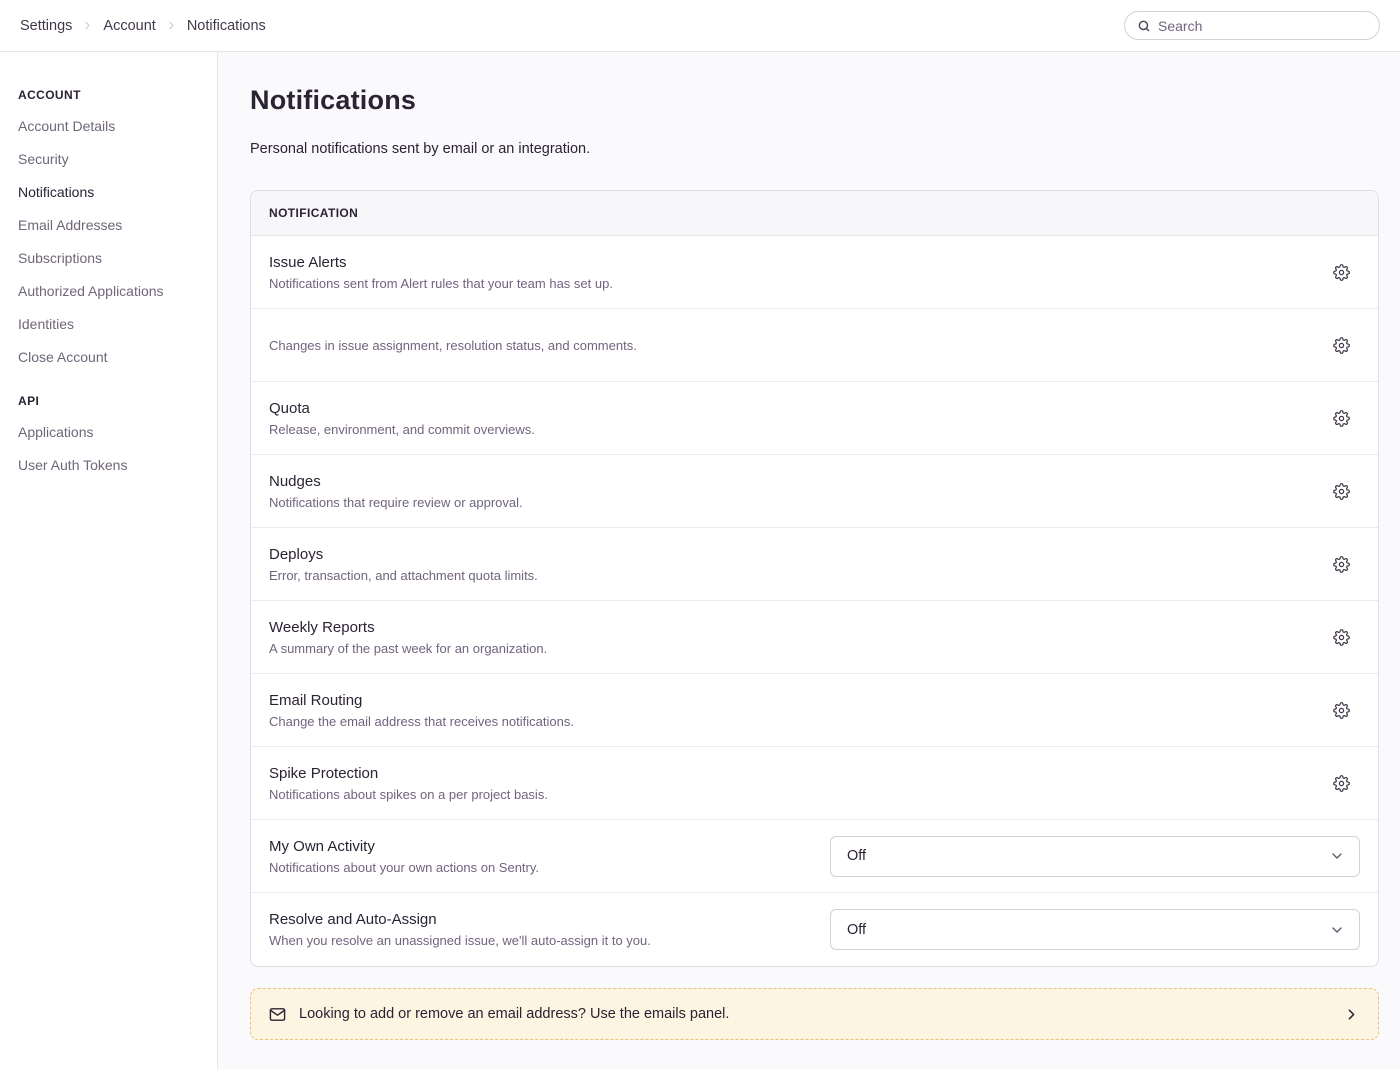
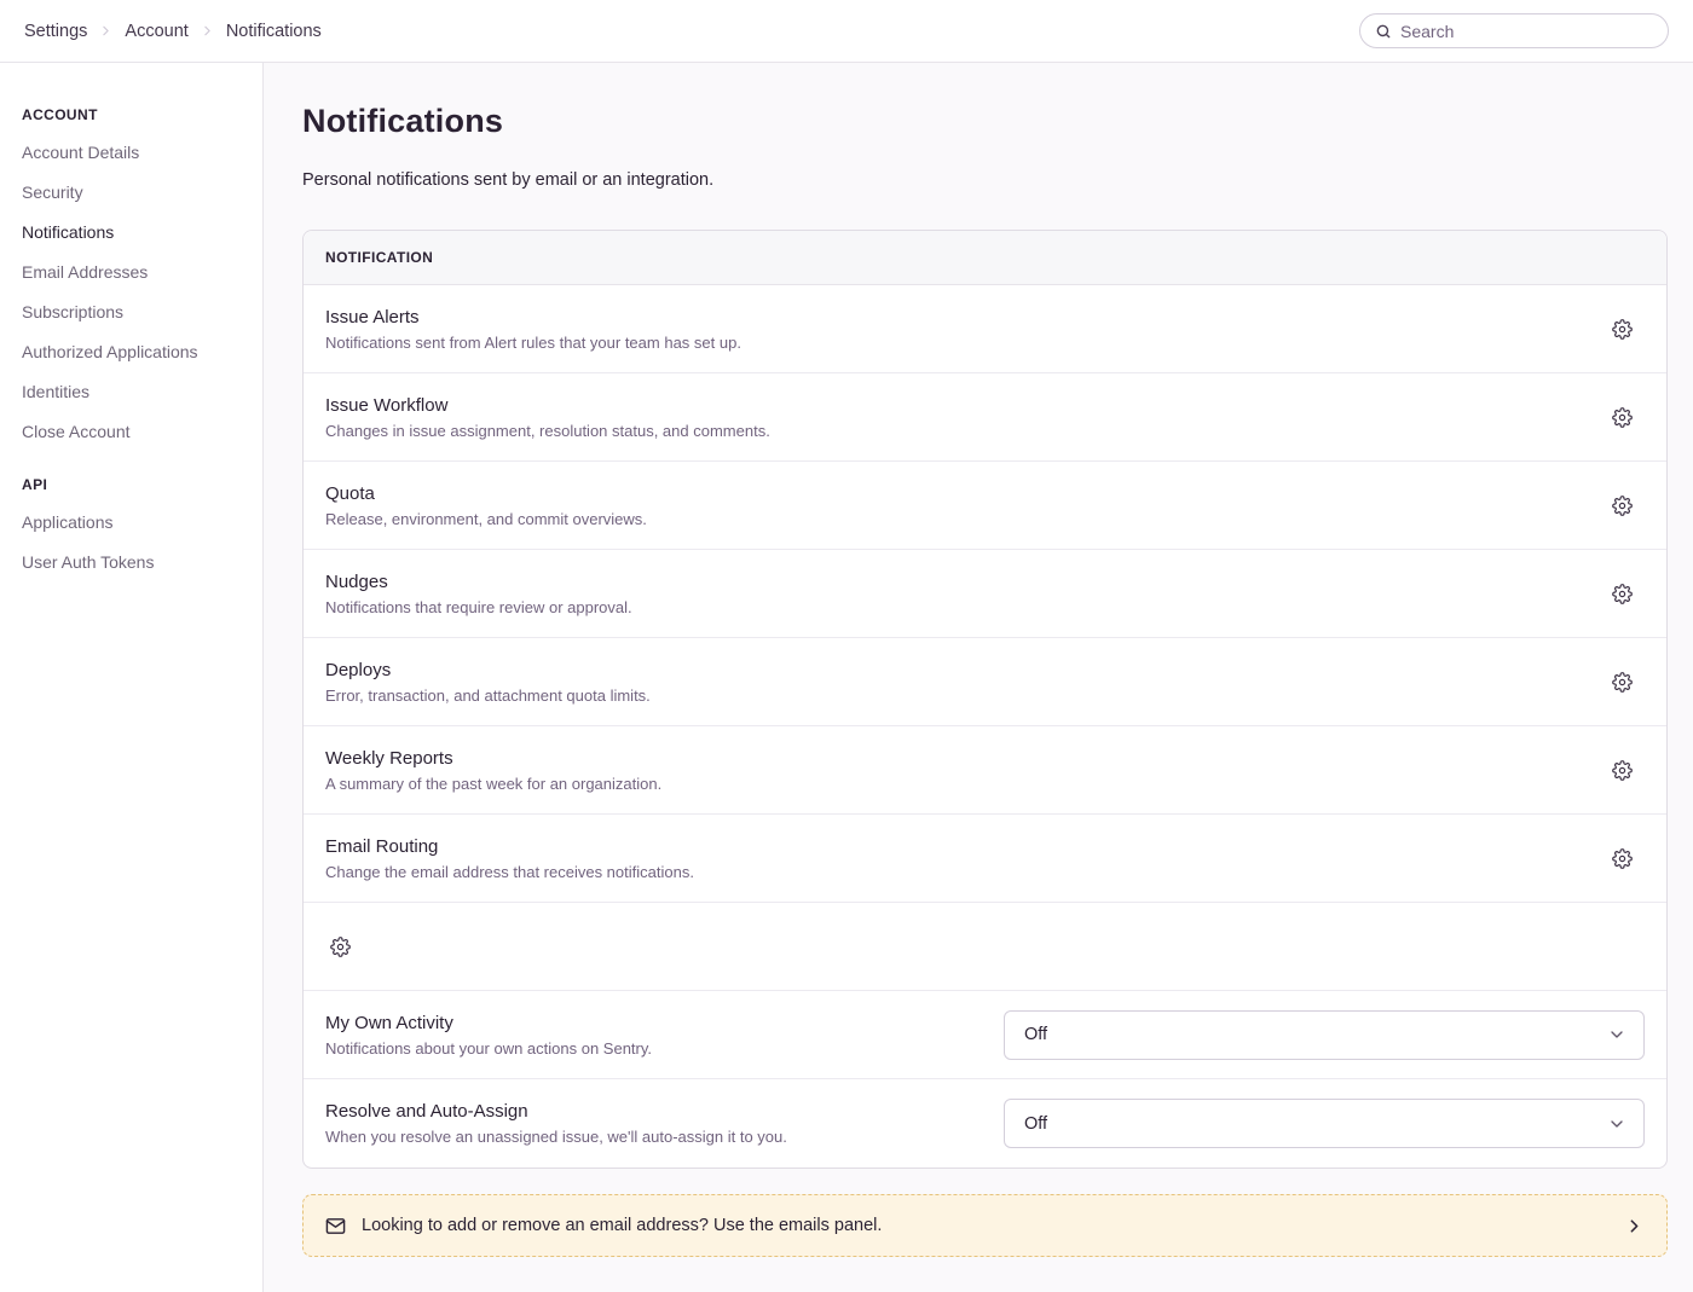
  Settings
  Account
  Notifications
  Search
  ACCOUNT
  Account Details
  Security
  Notifications
  Email Addresses
  Subscriptions
  Authorized Applications
  Identities
  Close Account
  API
  Applications
  User Auth Tokens
  Notifications
  Personal notifications sent by email or an integration.
  NOTIFICATION
  Issue Alerts
  Notifications sent from Alert rules that your team has set up.
+ Issue Workflow
  Changes in issue assignment, resolution status, and comments.
  Quota
  Release, environment, and commit overviews.
  Nudges
  Notifications that require review or approval.
  Deploys
  Error, transaction, and attachment quota limits.
  Weekly Reports
  A summary of the past week for an organization.
  Email Routing
  Change the email address that receives notifications.
- Spike Protection
- Notifications about spikes on a per project basis.
  My Own Activity
  Notifications about your own actions on Sentry.
  Off
  Resolve and Auto-Assign
  When you resolve an unassigned issue, we'll auto-assign it to you.
  Off
  Looking to add or remove an email address? Use the emails panel.
